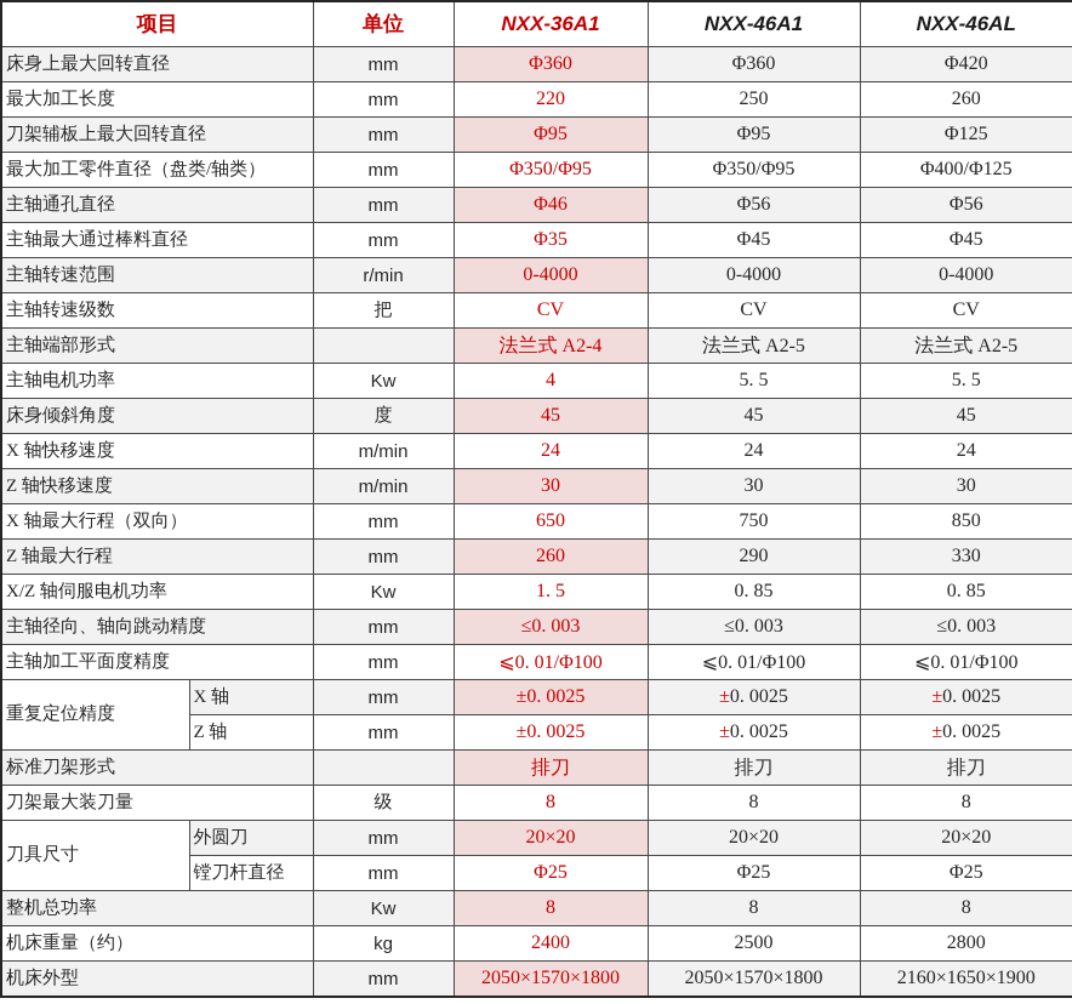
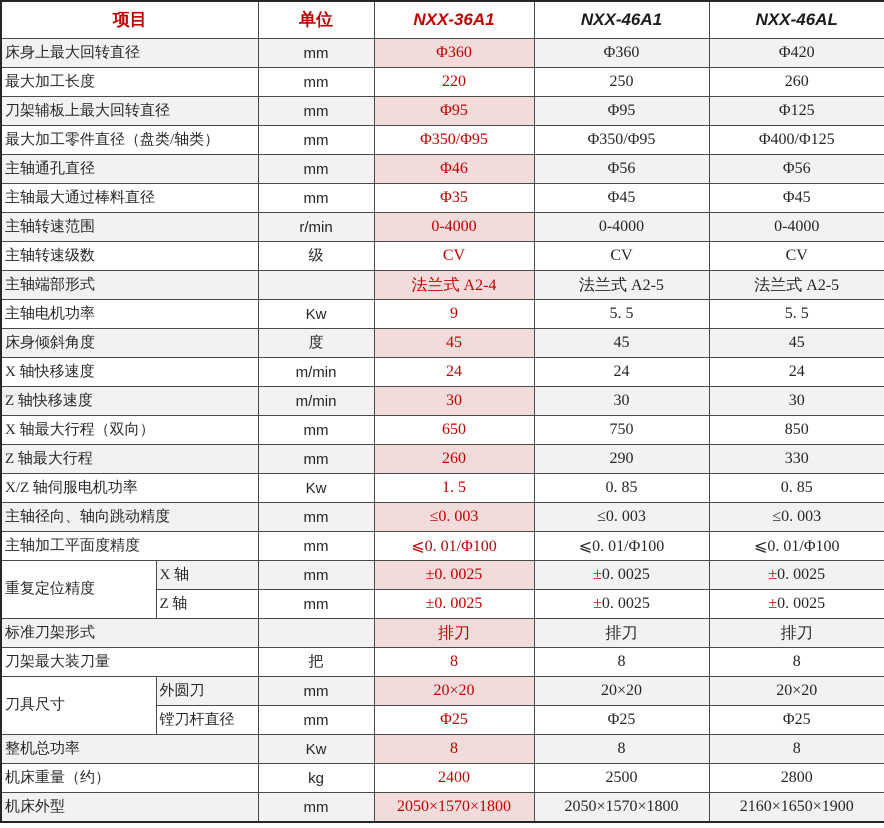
  项目	单位	NXX-36A1	NXX-46A1	NXX-46AL
  床身上最大回转直径	mm	Φ360	Φ360	Φ420
  最大加工长度	mm	220	250	260
  刀架辅板上最大回转直径	mm	Φ95	Φ95	Φ125
  最大加工零件直径（盘类/轴类）	mm	Φ350/Φ95	Φ350/Φ95	Φ400/Φ125
  主轴通孔直径	mm	Φ46	Φ56	Φ56
  主轴最大通过棒料直径	mm	Φ35	Φ45	Φ45
  主轴转速范围	r/min	0-4000	0-4000	0-4000
- 主轴转速级数	把	CV	CV	CV
+ 主轴转速级数	级	CV	CV	CV
  主轴端部形式		法兰式 A2-4	法兰式 A2-5	法兰式 A2-5
- 主轴电机功率	Kw	4	5. 5	5. 5
+ 主轴电机功率	Kw	9	5. 5	5. 5
  床身倾斜角度	度	45	45	45
  X 轴快移速度	m/min	24	24	24
  Z 轴快移速度	m/min	30	30	30
  X 轴最大行程（双向）	mm	650	750	850
  Z 轴最大行程	mm	260	290	330
  X/Z 轴伺服电机功率	Kw	1. 5	0. 85	0. 85
  主轴径向、轴向跳动精度	mm	≤0. 003	≤0. 003	≤0. 003
  主轴加工平面度精度	mm	⩽0. 01/Φ100	⩽0. 01/Φ100	⩽0. 01/Φ100
  重复定位精度	X 轴	mm	±0. 0025	±0. 0025	±0. 0025
  Z 轴	mm	±0. 0025	±0. 0025	±0. 0025
  标准刀架形式		排刀	排刀	排刀
- 刀架最大装刀量	级	8	8	8
+ 刀架最大装刀量	把	8	8	8
  刀具尺寸	外圆刀	mm	20×20	20×20	20×20
  镗刀杆直径	mm	Φ25	Φ25	Φ25
  整机总功率	Kw	8	8	8
  机床重量（约）	kg	2400	2500	2800
  机床外型	mm	2050×1570×1800	2050×1570×1800	2160×1650×1900
